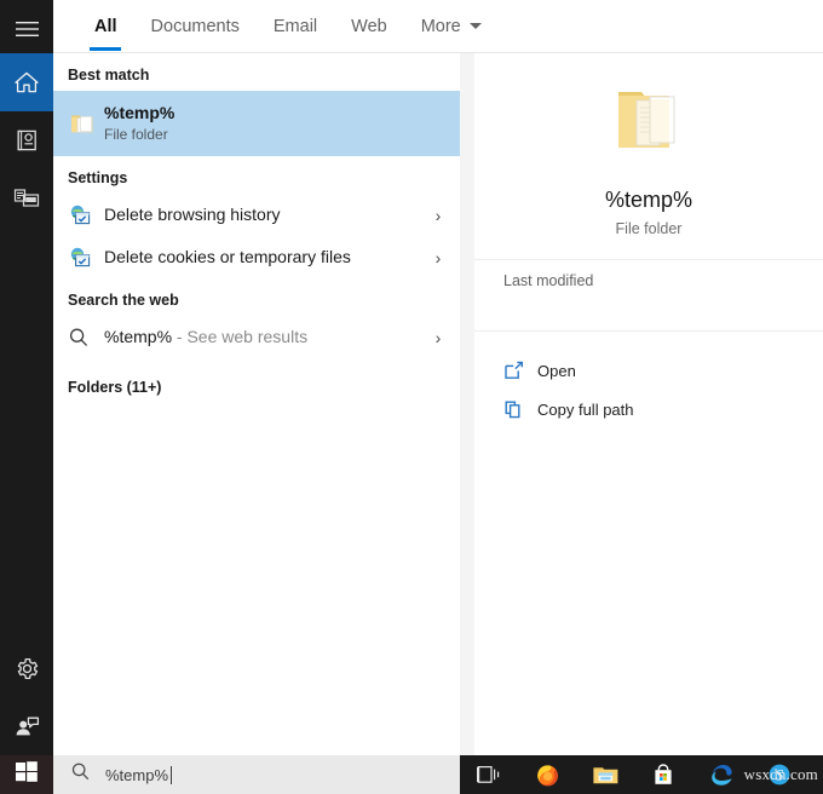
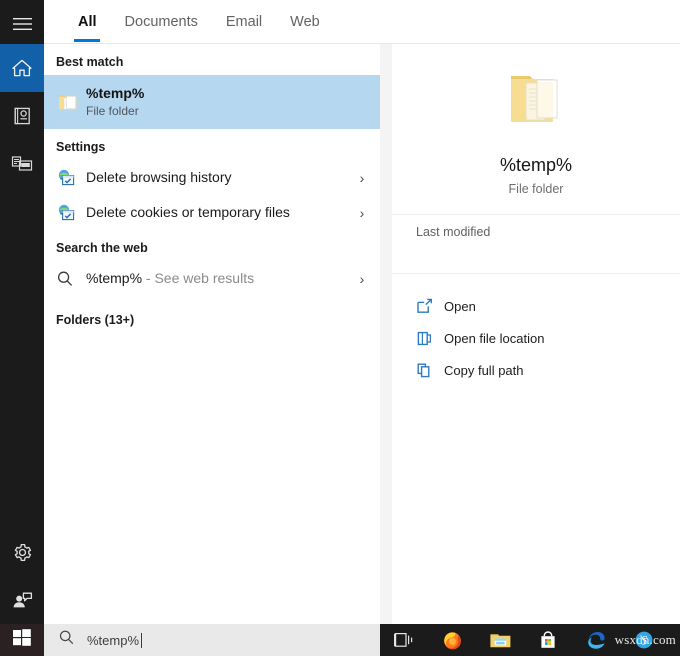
  All
  Documents
  Email
  Web
- More
  Best match
  %temp%
  File folder
  Settings
  Delete browsing history
  ›
  Delete cookies or temporary files
  ›
  Search the web
  %temp% - See web results
  ›
- Folders (11+)
+ Folders (13+)
  %temp%
  File folder
  Last modified
  Open
+ Open file location
  Copy full path
  %temp%
  S
  wsxdn.com
